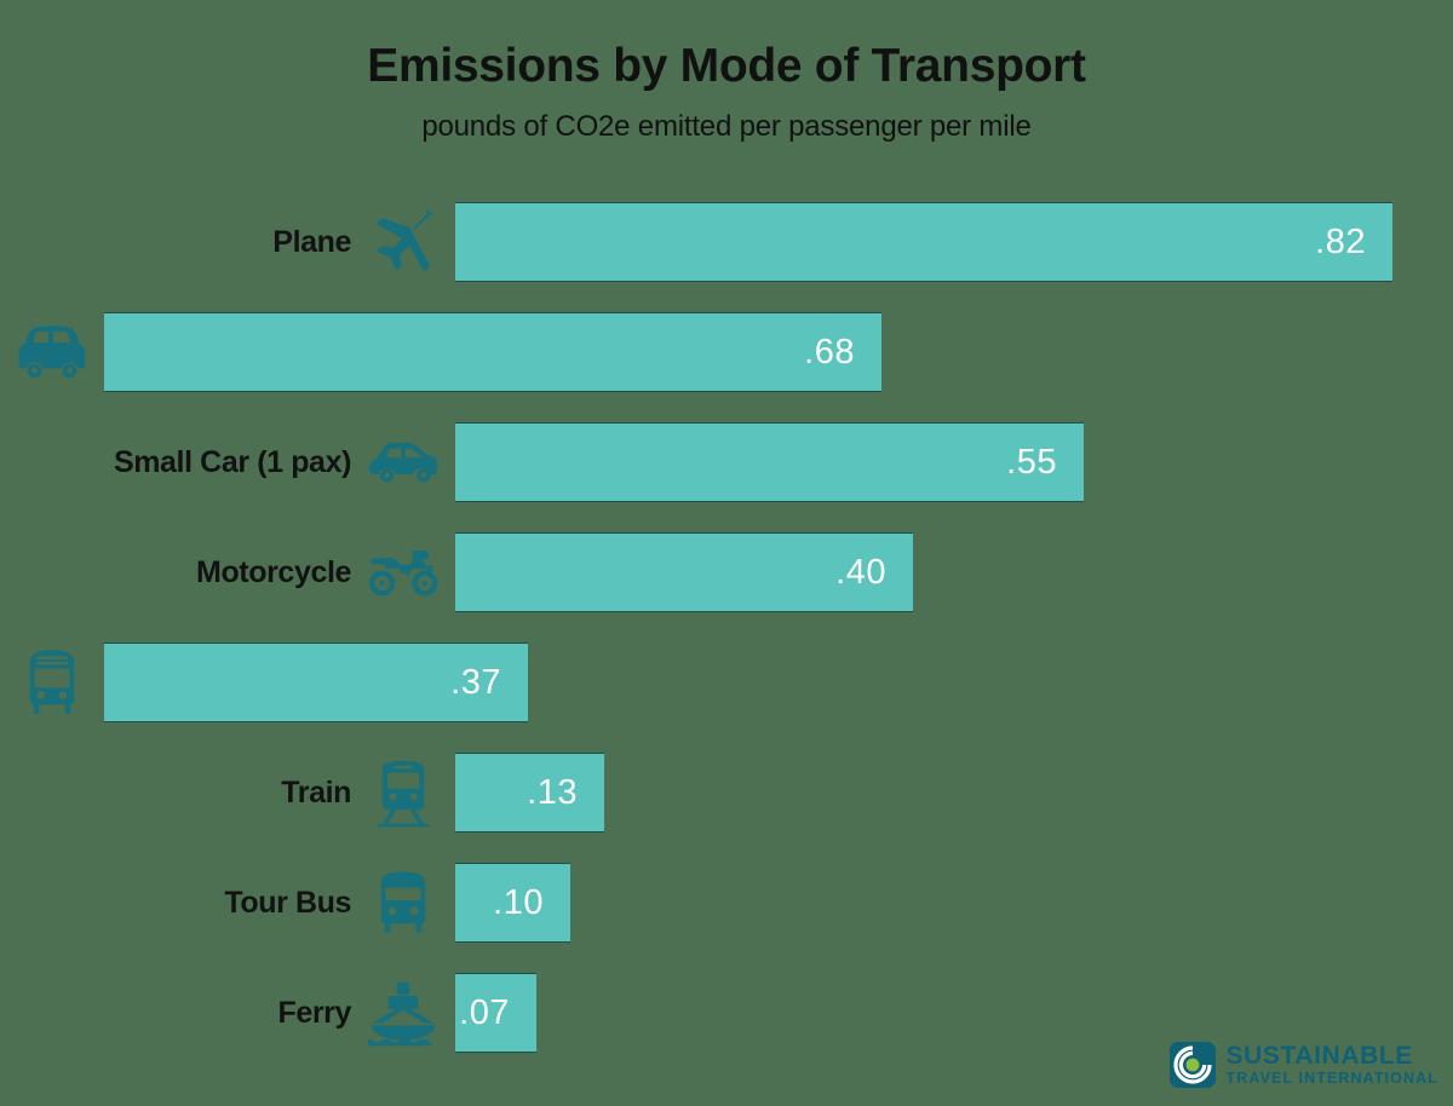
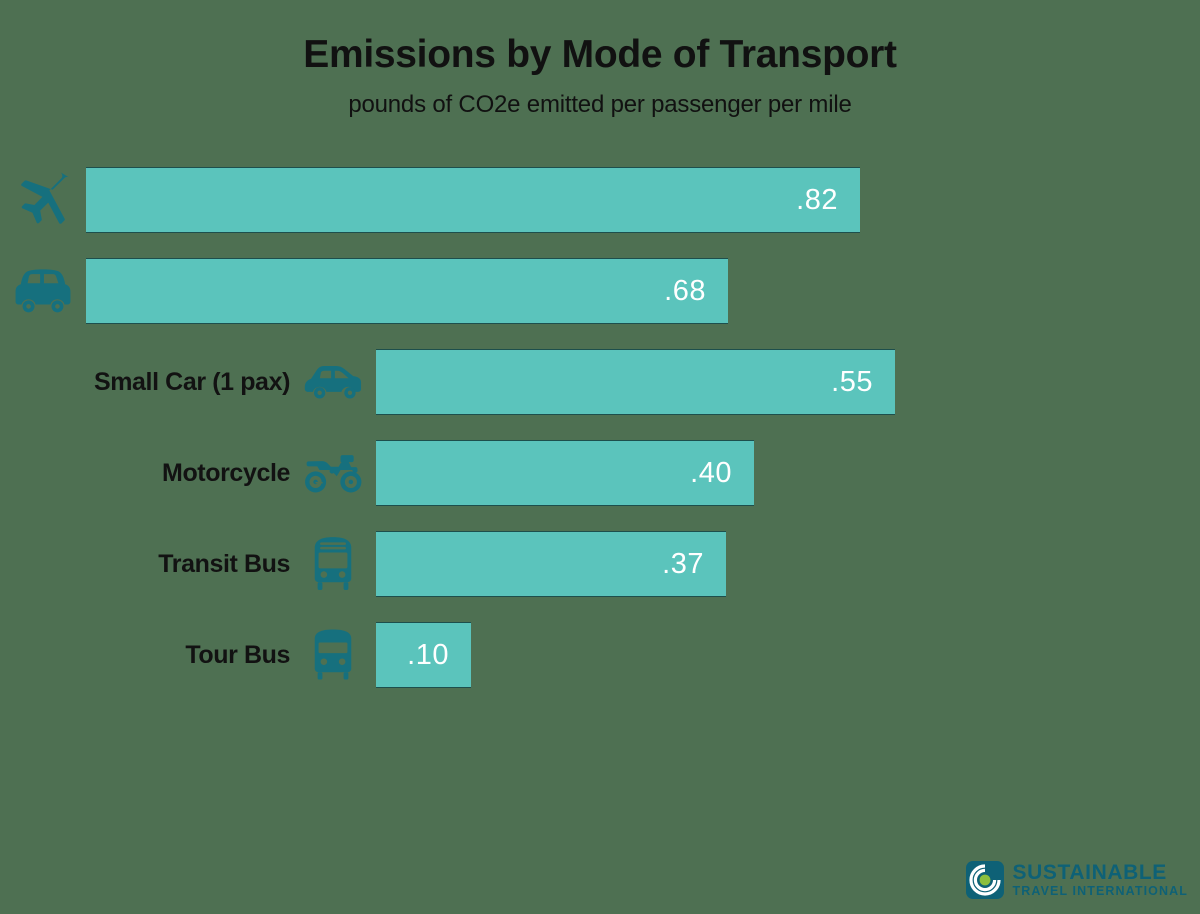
  Emissions by Mode of Transport
  pounds of CO2e emitted per passenger per mile
- Plane
  .82
  .68
  Small Car (1 pax)
  .55
  Motorcycle
  .40
+ Transit Bus
  .37
- Train
- .13
  Tour Bus
  .10
- Ferry
- .07
  SUSTAINABLE
  TRAVEL INTERNATIONAL
